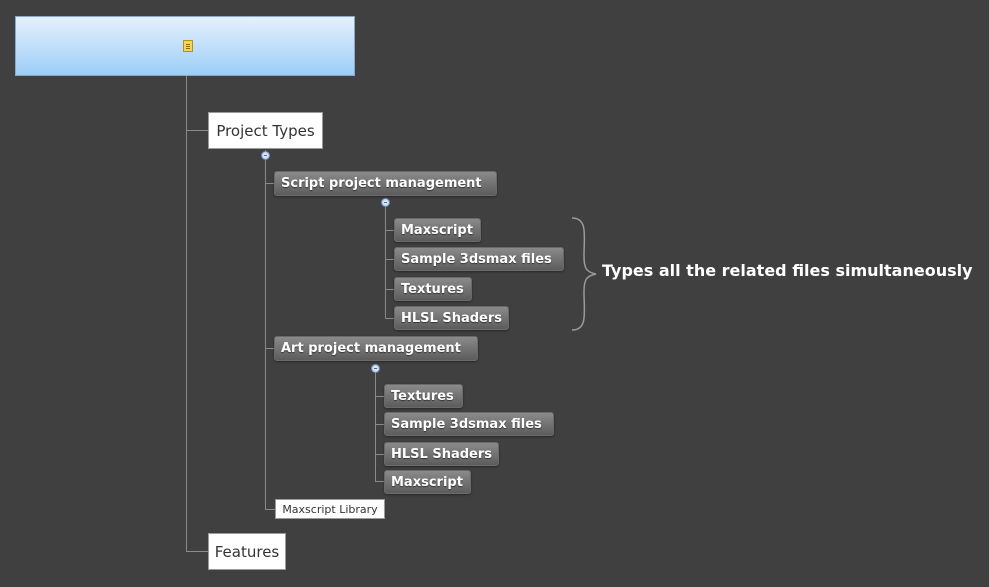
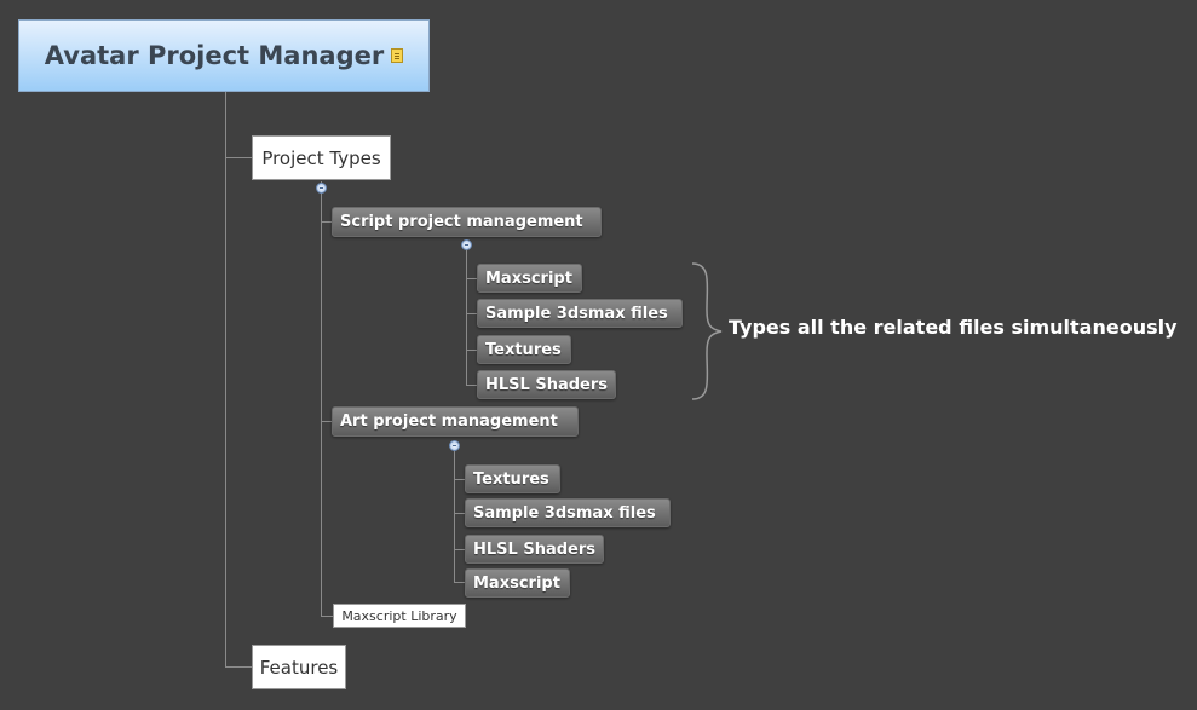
+ Avatar Project Manager
  Project Types
  Script project management
  Maxscript
  Sample 3dsmax files
  Textures
  HLSL Shaders
  Types all the related files simultaneously
  Art project management
  Textures
  Sample 3dsmax files
  HLSL Shaders
  Maxscript
  Maxscript Library
  Features
